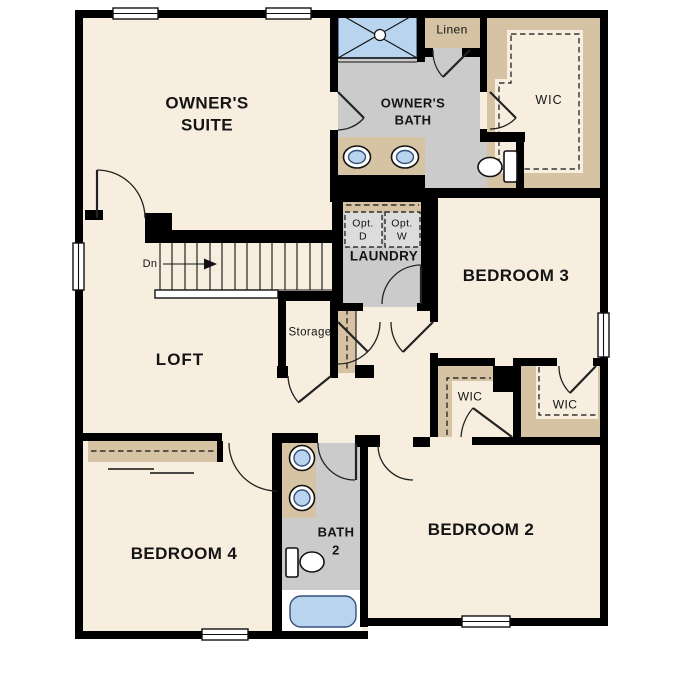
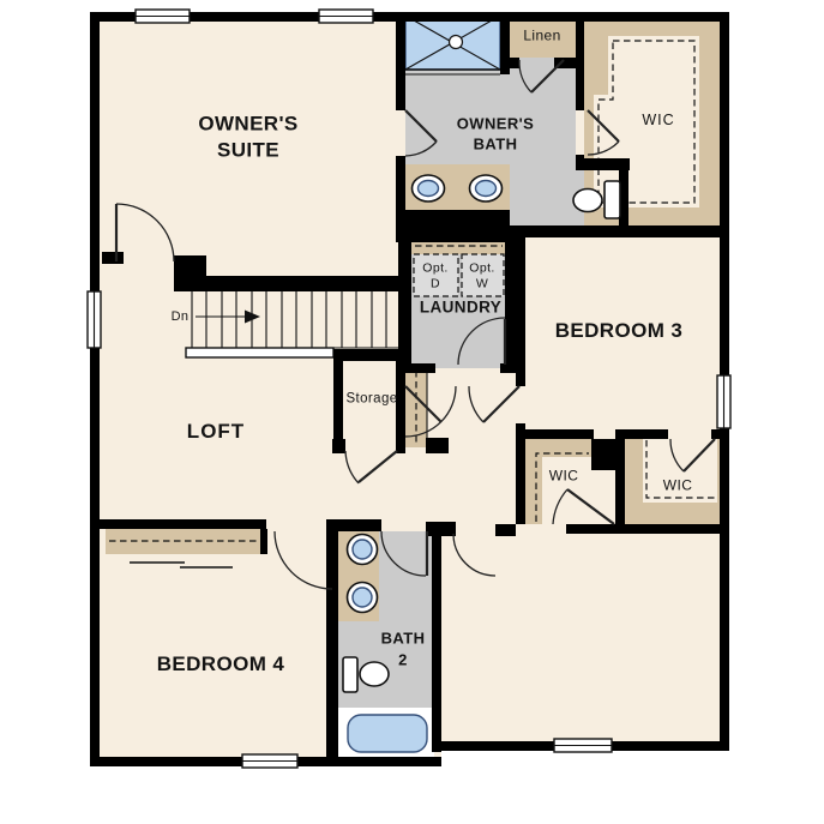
  OWNER'S
  SUITE
  OWNER'S
  BATH
  Linen
  WIC
  Opt.
  D
  Opt.
  W
  LAUNDRY
  BEDROOM 3
  Storage
  Dn
  LOFT
  WIC
  WIC
  BEDROOM 4
  BATH
  2
- BEDROOM 2
